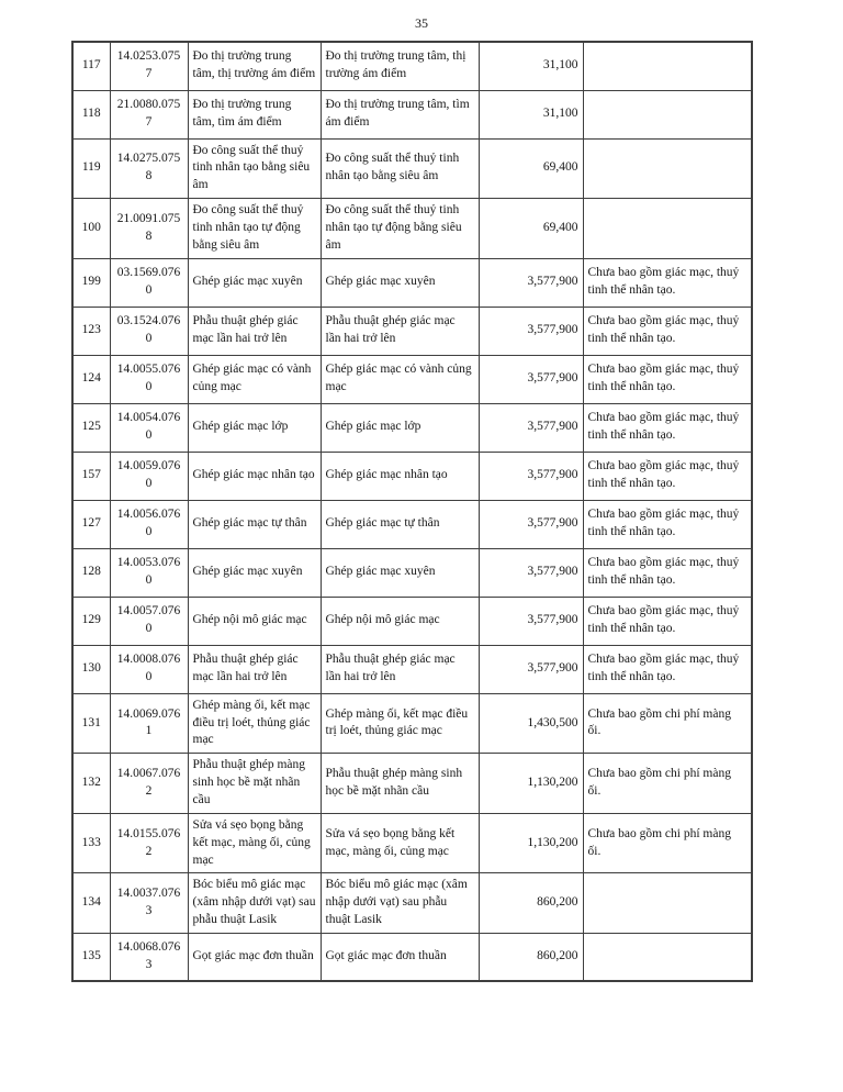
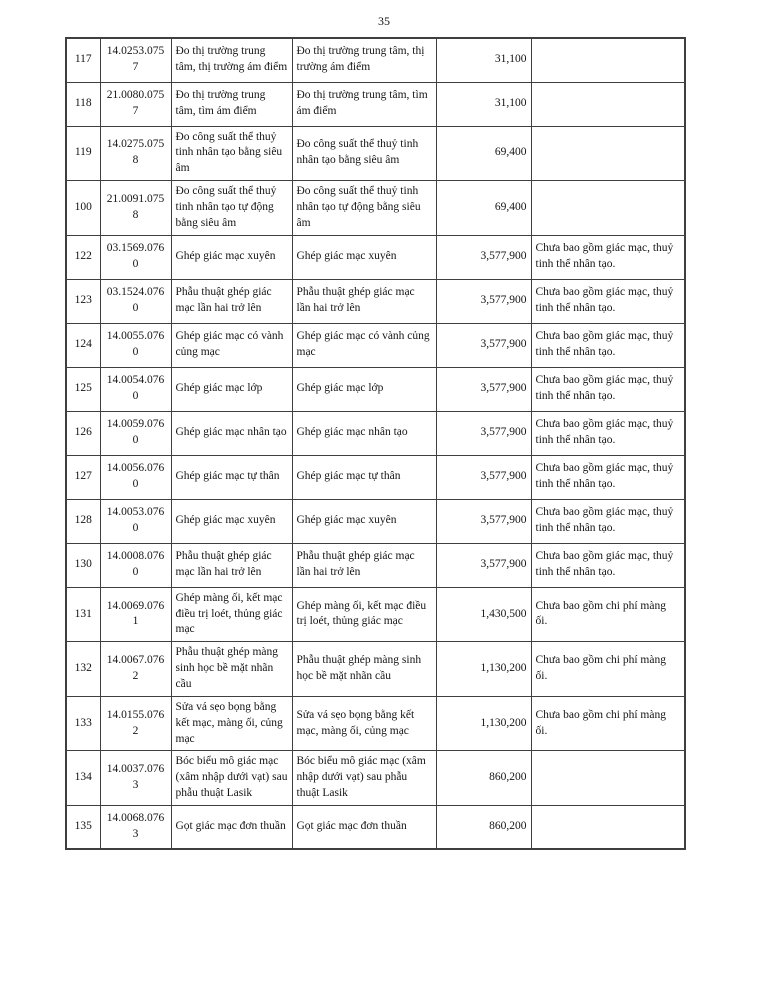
  35
  117	14.0253.0757	Đo thị trường trung tâm, thị trường ám điểm	Đo thị trường trung tâm, thị trường ám điểm	31,100
  118	21.0080.0757	Đo thị trường trung tâm, tìm ám điểm	Đo thị trường trung tâm, tìm ám điểm	31,100
  119	14.0275.0758	Đo công suất thể thuỷ tinh nhân tạo bằng siêu âm	Đo công suất thể thuỷ tinh nhân tạo bằng siêu âm	69,400
  100	21.0091.0758	Đo công suất thể thuỷ tinh nhân tạo tự động bằng siêu âm	Đo công suất thể thuỷ tinh nhân tạo tự động bằng siêu âm	69,400
- 199	03.1569.0760	Ghép giác mạc xuyên	Ghép giác mạc xuyên	3,577,900	Chưa bao gồm giác mạc, thuỷ tinh thể nhân tạo.
+ 122	03.1569.0760	Ghép giác mạc xuyên	Ghép giác mạc xuyên	3,577,900	Chưa bao gồm giác mạc, thuỷ tinh thể nhân tạo.
  123	03.1524.0760	Phẫu thuật ghép giác mạc lần hai trở lên	Phẫu thuật ghép giác mạc lần hai trở lên	3,577,900	Chưa bao gồm giác mạc, thuỷ tinh thể nhân tạo.
  124	14.0055.0760	Ghép giác mạc có vành củng mạc	Ghép giác mạc có vành củng mạc	3,577,900	Chưa bao gồm giác mạc, thuỷ tinh thể nhân tạo.
  125	14.0054.0760	Ghép giác mạc lớp	Ghép giác mạc lớp	3,577,900	Chưa bao gồm giác mạc, thuỷ tinh thể nhân tạo.
- 157	14.0059.0760	Ghép giác mạc nhân tạo	Ghép giác mạc nhân tạo	3,577,900	Chưa bao gồm giác mạc, thuỷ tinh thể nhân tạo.
+ 126	14.0059.0760	Ghép giác mạc nhân tạo	Ghép giác mạc nhân tạo	3,577,900	Chưa bao gồm giác mạc, thuỷ tinh thể nhân tạo.
  127	14.0056.0760	Ghép giác mạc tự thân	Ghép giác mạc tự thân	3,577,900	Chưa bao gồm giác mạc, thuỷ tinh thể nhân tạo.
  128	14.0053.0760	Ghép giác mạc xuyên	Ghép giác mạc xuyên	3,577,900	Chưa bao gồm giác mạc, thuỷ tinh thể nhân tạo.
- 129	14.0057.0760	Ghép nội mô giác mạc	Ghép nội mô giác mạc	3,577,900	Chưa bao gồm giác mạc, thuỷ tinh thể nhân tạo.
  130	14.0008.0760	Phẫu thuật ghép giác mạc lần hai trở lên	Phẫu thuật ghép giác mạc lần hai trở lên	3,577,900	Chưa bao gồm giác mạc, thuỷ tinh thể nhân tạo.
  131	14.0069.0761	Ghép màng ối, kết mạc điều trị loét, thủng giác mạc	Ghép màng ối, kết mạc điều trị loét, thủng giác mạc	1,430,500	Chưa bao gồm chi phí màng ối.
  132	14.0067.0762	Phẫu thuật ghép màng sinh học bề mặt nhãn cầu	Phẫu thuật ghép màng sinh học bề mặt nhãn cầu	1,130,200	Chưa bao gồm chi phí màng ối.
  133	14.0155.0762	Sửa vá sẹo bọng bằng kết mạc, màng ối, củng mạc	Sửa vá sẹo bọng bằng kết mạc, màng ối, củng mạc	1,130,200	Chưa bao gồm chi phí màng ối.
  134	14.0037.0763	Bóc biểu mô giác mạc (xâm nhập dưới vạt) sau phẫu thuật Lasik	Bóc biểu mô giác mạc (xâm nhập dưới vạt) sau phẫu thuật Lasik	860,200
  135	14.0068.0763	Gọt giác mạc đơn thuần	Gọt giác mạc đơn thuần	860,200
